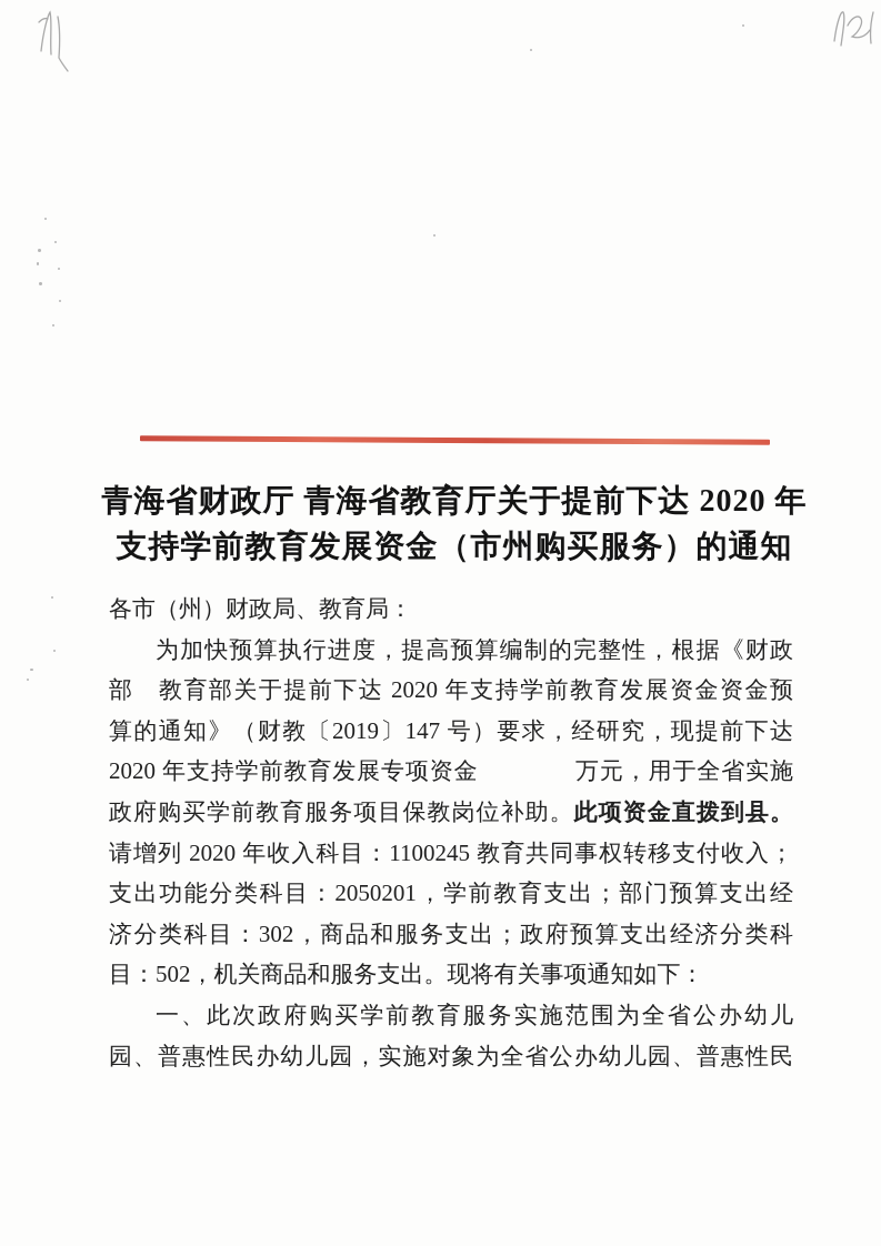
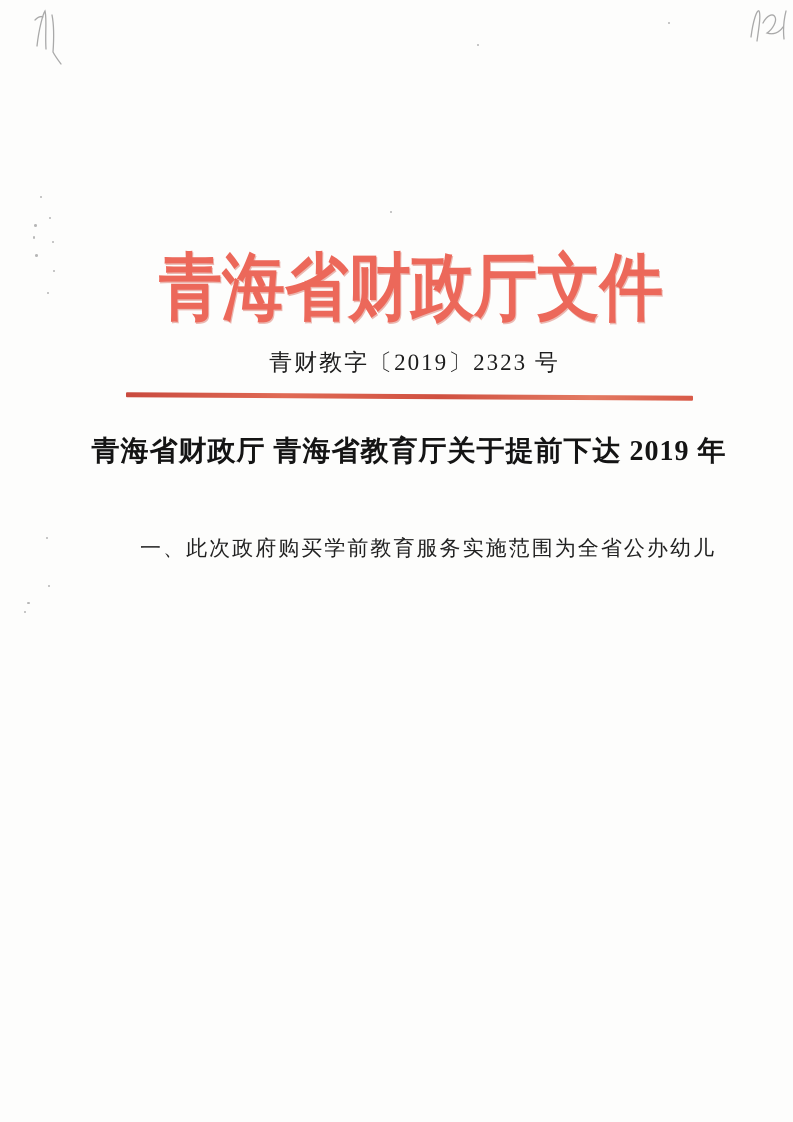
+ 青海省财政厅文件
+ 青财教字〔2019〕2323 号
- 青海省财政厅 青海省教育厅关于提前下达 2020 年
+ 青海省财政厅 青海省教育厅关于提前下达 2019 年
- 支持学前教育发展资金（市州购买服务）的通知
- 各市（州）财政局、教育局：
- 为加快预算执行进度，提高预算编制的完整性，根据《财政
- 部 教育部关于提前下达 2020 年支持学前教育发展资金资金预
- 算的通知》（财教〔2019〕147 号）要求，经研究，现提前下达
- 2020 年支持学前教育发展专项资金 万元，用于全省实施
- 政府购买学前教育服务项目保教岗位补助。此项资金直拨到县。
- 请增列 2020 年收入科目：1100245 教育共同事权转移支付收入；
- 支出功能分类科目：2050201，学前教育支出；部门预算支出经
- 济分类科目：302，商品和服务支出；政府预算支出经济分类科
- 目：502，机关商品和服务支出。现将有关事项通知如下：
  一、此次政府购买学前教育服务实施范围为全省公办幼儿
- 园、普惠性民办幼儿园，实施对象为全省公办幼儿园、普惠性民
